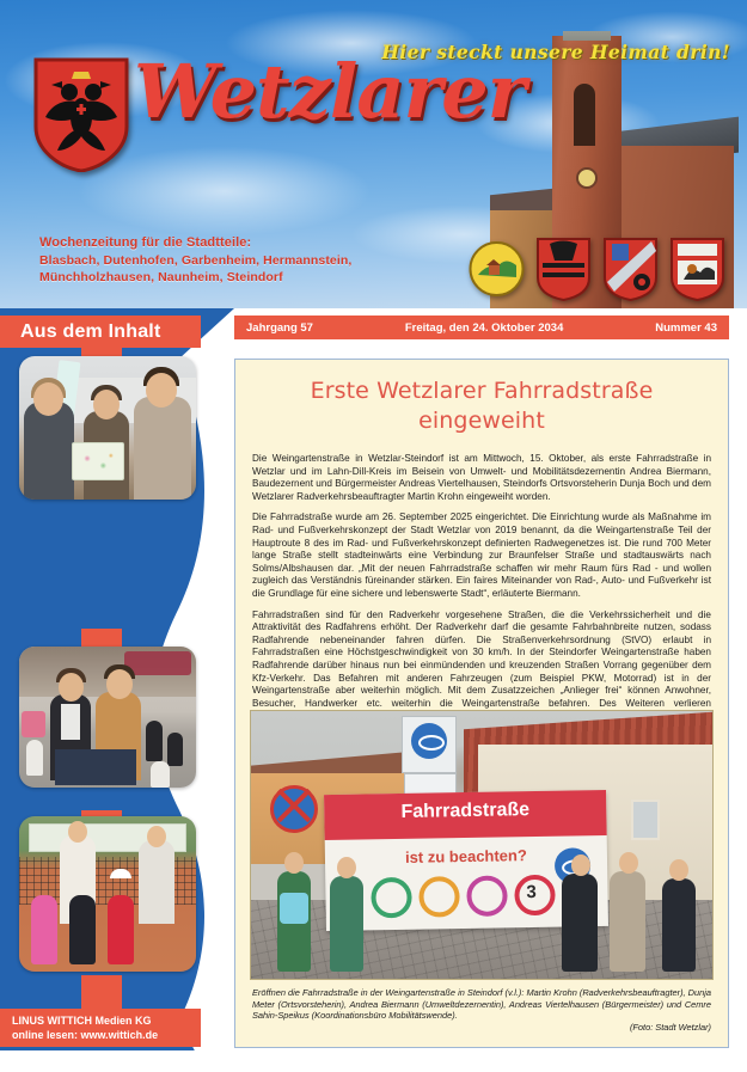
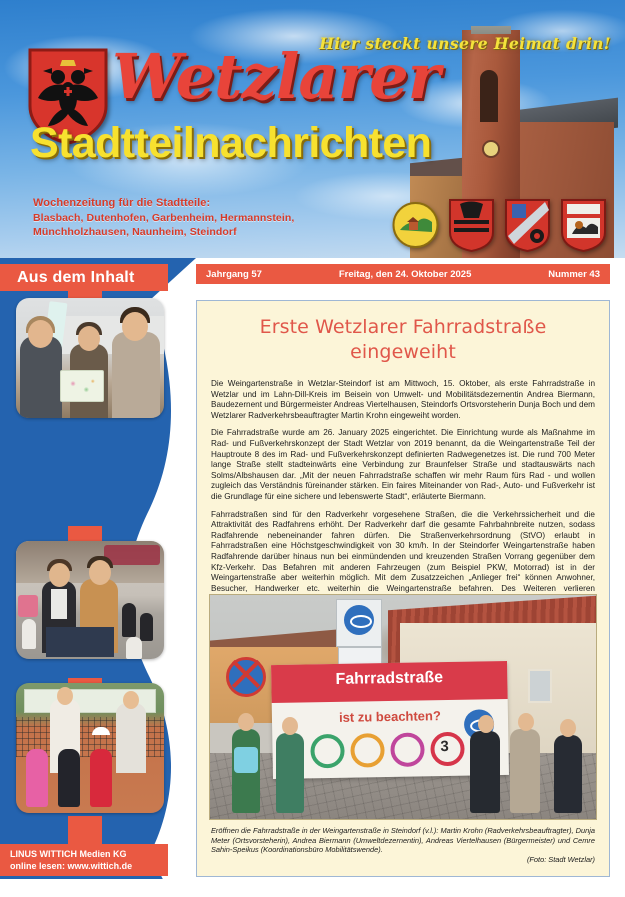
  Hier steckt unsere Heimat drin!
  Wetzlarer
+ Stadtteilnachrichten
  Wochenzeitung für die Stadtteile:
  Blasbach, Dutenhofen, Garbenheim, Hermannstein,
  Münchholzhausen, Naunheim, Steindorf
  Jahrgang 57
- Freitag, den 24. Oktober 2034
+ Freitag, den 24. Oktober 2025
  Nummer 43
  Aus dem Inhalt
  LINUS WITTICH Medien KG
  online lesen: www.wittich.de
  Erste Wetzlarer Fahrradstraße eingeweiht
  Die Weingartenstraße in Wetzlar-Steindorf ist am Mittwoch, 15. Oktober, als erste Fahrradstraße in Wetzlar und im Lahn-Dill-Kreis im Beisein von Umwelt- und Mobilitätsdezernentin Andrea Biermann, Baudezernent und Bürgermeister Andreas Viertelhausen, Steindorfs Ortsvorsteherin Dunja Boch und dem Wetzlarer Radverkehrsbeauftragter Martin Krohn eingeweiht worden.
- Die Fahrradstraße wurde am 26. September 2025 eingerichtet. Die Einrichtung wurde als Maßnahme im Rad- und Fußverkehrskonzept der Stadt Wetzlar von 2019 benannt, da die Weingartenstraße Teil der Hauptroute 8 des im Rad- und Fußverkehrskonzept definierten Radwegenetzes ist. Die rund 700 Meter lange Straße stellt stadteinwärts eine Verbindung zur Braunfelser Straße und stadtauswärts nach Solms/Albshausen dar. „Mit der neuen Fahrradstraße schaffen wir mehr Raum fürs Rad - und wollen zugleich das Verständnis füreinander stärken. Ein faires Miteinander von Rad-, Auto- und Fußverkehr ist die Grundlage für eine sichere und lebenswerte Stadt“, erläuterte Biermann.
+ Die Fahrradstraße wurde am 26. January 2025 eingerichtet. Die Einrichtung wurde als Maßnahme im Rad- und Fußverkehrskonzept der Stadt Wetzlar von 2019 benannt, da die Weingartenstraße Teil der Hauptroute 8 des im Rad- und Fußverkehrskonzept definierten Radwegenetzes ist. Die rund 700 Meter lange Straße stellt stadteinwärts eine Verbindung zur Braunfelser Straße und stadtauswärts nach Solms/Albshausen dar. „Mit der neuen Fahrradstraße schaffen wir mehr Raum fürs Rad - und wollen zugleich das Verständnis füreinander stärken. Ein faires Miteinander von Rad-, Auto- und Fußverkehr ist die Grundlage für eine sichere und lebenswerte Stadt“, erläuterte Biermann.
  Fahrradstraßen sind für den Radverkehr vorgesehene Straßen, die die Verkehrssicherheit und die Attraktivität des Radfahrens erhöht. Der Radverkehr darf die gesamte Fahrbahnbreite nutzen, sodass Radfahrende nebeneinander fahren dürfen. Die Straßenverkehrsordnung (StVO) erlaubt in Fahrradstraßen eine Höchstgeschwindigkeit von 30 km/h. In der Steindorfer Weingartenstraße haben Radfahrende darüber hinaus nun bei einmündenden und kreuzenden Straßen Vorrang gegenüber dem Kfz-Verkehr. Das Befahren mit anderen Fahrzeugen (zum Beispiel PKW, Motorrad) ist in der Weingartenstraße aber weiterhin möglich. Mit dem Zusatzzeichen „Anlieger frei“ können Anwohner, Besucher, Handwerker etc. weiterhin die Weingartenstraße befahren. Des Weiteren verlieren
  Fahrradstraße
  ist zu beachten?
  Eröffnen die Fahrradstraße in der Weingartenstraße in Steindorf (v.l.): Martin Krohn (Radverkehrsbeauftragter), Dunja Meter (Ortsvorsteherin), Andrea Biermann (Umweltdezernentin), Andreas Viertelhausen (Bürgermeister) und Cemre Sahin-Speikus (Koordinationsbüro Mobilitätswende).
  (Foto: Stadt Wetzlar)
